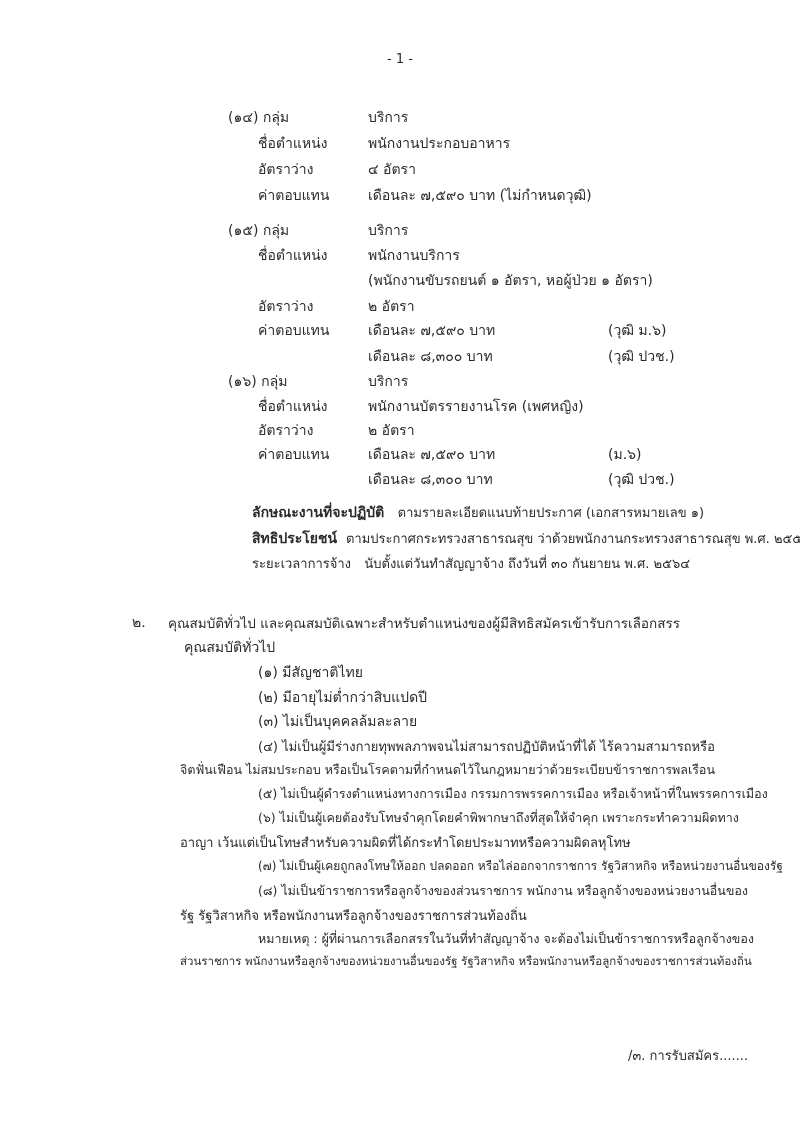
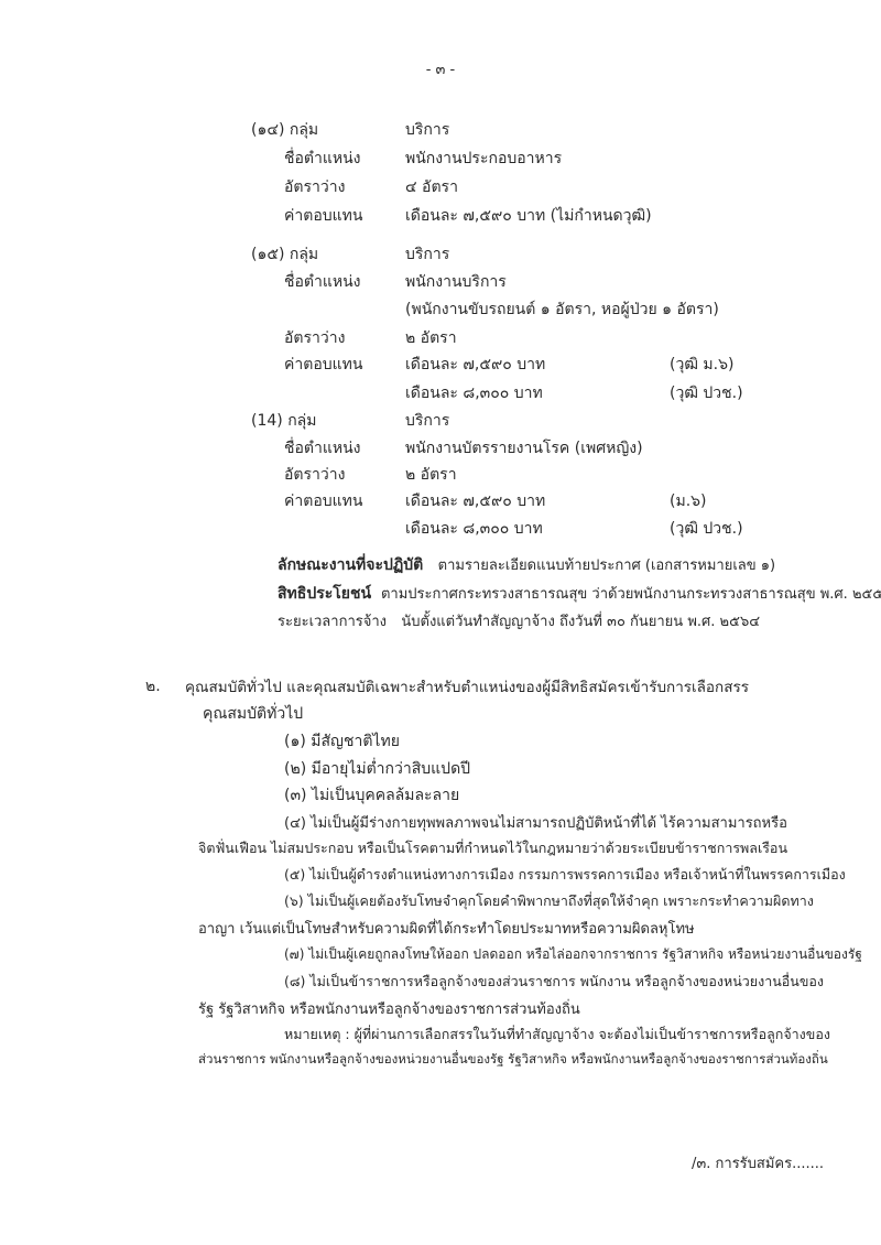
- - 1 -
+ - ๓ -
  (๑๔) กลุ่ม
  บริการ
  ชื่อตำแหน่ง
  พนักงานประกอบอาหาร
  อัตราว่าง
  ๔ อัตรา
  ค่าตอบแทน
  เดือนละ ๗,๕๙๐ บาท (ไม่กำหนดวุฒิ)
  (๑๕) กลุ่ม
  บริการ
  ชื่อตำแหน่ง
  พนักงานบริการ
  (พนักงานขับรถยนต์ ๑ อัตรา, หอผู้ป่วย ๑ อัตรา)
  อัตราว่าง
  ๒ อัตรา
  ค่าตอบแทน
  เดือนละ ๗,๕๙๐ บาท
  (วุฒิ ม.๖)
  เดือนละ ๘,๓๐๐ บาท
  (วุฒิ ปวช.)
- (๑๖) กลุ่ม
+ (14) กลุ่ม
  บริการ
  ชื่อตำแหน่ง
  พนักงานบัตรรายงานโรค (เพศหญิง)
  อัตราว่าง
  ๒ อัตรา
  ค่าตอบแทน
  เดือนละ ๗,๕๙๐ บาท
  (ม.๖)
  เดือนละ ๘,๓๐๐ บาท
  (วุฒิ ปวช.)
  ลักษณะงานที่จะปฏิบัติ ตามรายละเอียดแนบท้ายประกาศ (เอกสารหมายเลข ๑)
  สิทธิประโยชน์ ตามประกาศกระทรวงสาธารณสุข ว่าด้วยพนักงานกระทรวงสาธารณสุข พ.ศ. ๒๕๕
  ระยะเวลาการจ้าง นับตั้งแต่วันทำสัญญาจ้าง ถึงวันที่ ๓๐ กันยายน พ.ศ. ๒๕๖๔
  ๒.
  คุณสมบัติทั่วไป และคุณสมบัติเฉพาะสำหรับตำแหน่งของผู้มีสิทธิสมัครเข้ารับการเลือกสรร
  คุณสมบัติทั่วไป
  (๑) มีสัญชาติไทย
  (๒) มีอายุไม่ต่ำกว่าสิบแปดปี
  (๓) ไม่เป็นบุคคลล้มละลาย
  (๔) ไม่เป็นผู้มีร่างกายทุพพลภาพจนไม่สามารถปฏิบัติหน้าที่ได้ ไร้ความสามารถหรือ
  จิตฟั่นเฟือน ไม่สมประกอบ หรือเป็นโรคตามที่กำหนดไว้ในกฎหมายว่าด้วยระเบียบข้าราชการพลเรือน
  (๕) ไม่เป็นผู้ดำรงตำแหน่งทางการเมือง กรรมการพรรคการเมือง หรือเจ้าหน้าที่ในพรรคการเมือง
  (๖) ไม่เป็นผู้เคยต้องรับโทษจำคุกโดยคำพิพากษาถึงที่สุดให้จำคุก เพราะกระทำความผิดทาง
  อาญา เว้นแต่เป็นโทษสำหรับความผิดที่ได้กระทำโดยประมาทหรือความผิดลหุโทษ
  (๗) ไม่เป็นผู้เคยถูกลงโทษให้ออก ปลดออก หรือไล่ออกจากราชการ รัฐวิสาหกิจ หรือหน่วยงานอื่นของรัฐ
  (๘) ไม่เป็นข้าราชการหรือลูกจ้างของส่วนราชการ พนักงาน หรือลูกจ้างของหน่วยงานอื่นของ
  รัฐ รัฐวิสาหกิจ หรือพนักงานหรือลูกจ้างของราชการส่วนท้องถิ่น
  หมายเหตุ : ผู้ที่ผ่านการเลือกสรรในวันที่ทำสัญญาจ้าง จะต้องไม่เป็นข้าราชการหรือลูกจ้างของ
  ส่วนราชการ พนักงานหรือลูกจ้างของหน่วยงานอื่นของรัฐ รัฐวิสาหกิจ หรือพนักงานหรือลูกจ้างของราชการส่วนท้องถิ่น
  /๓. การรับสมัคร.......
